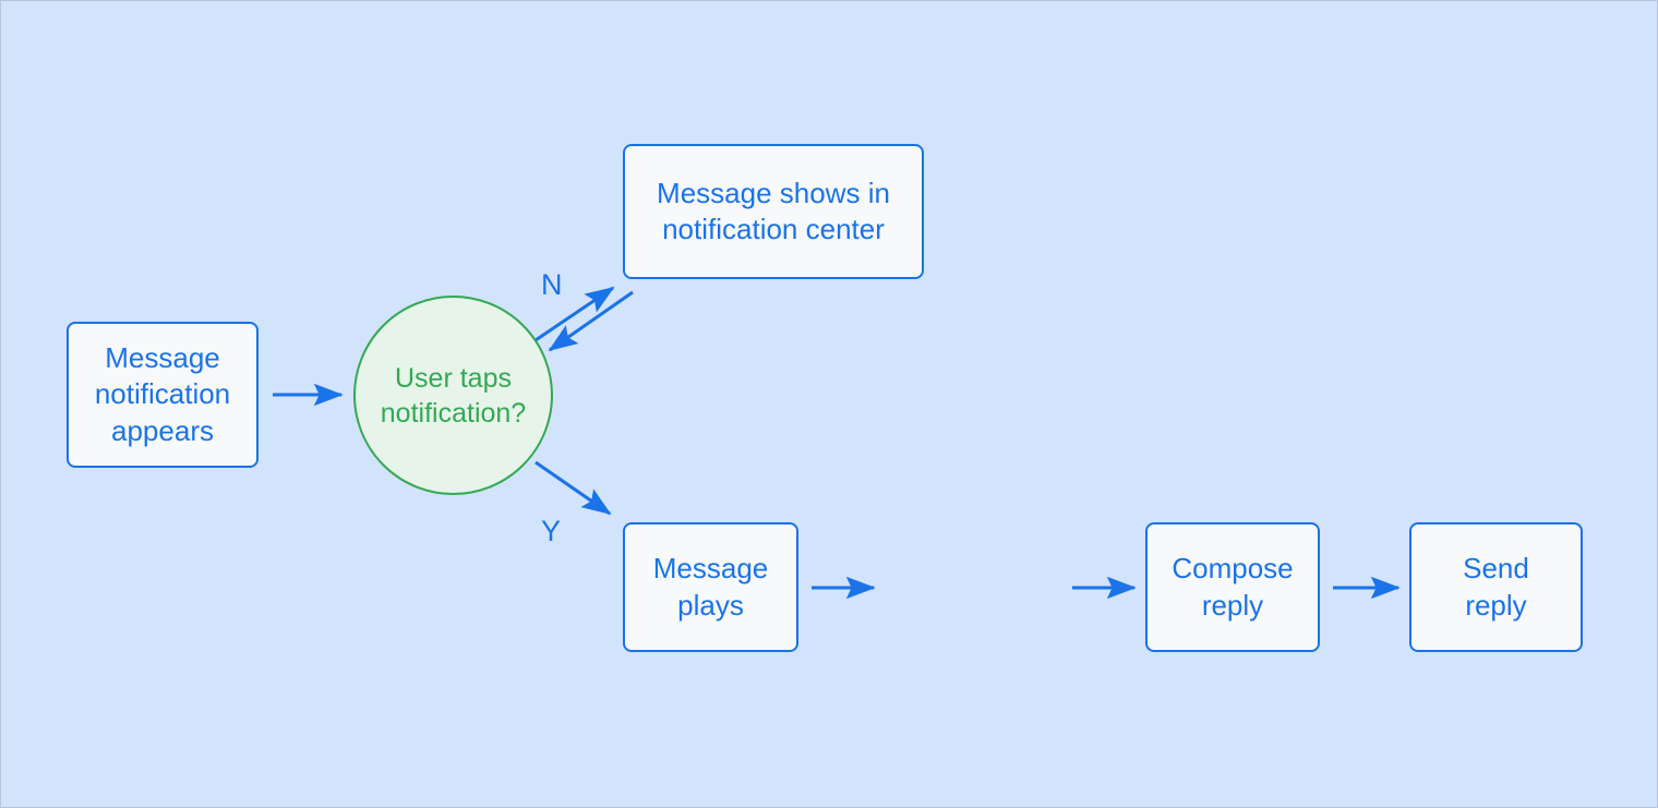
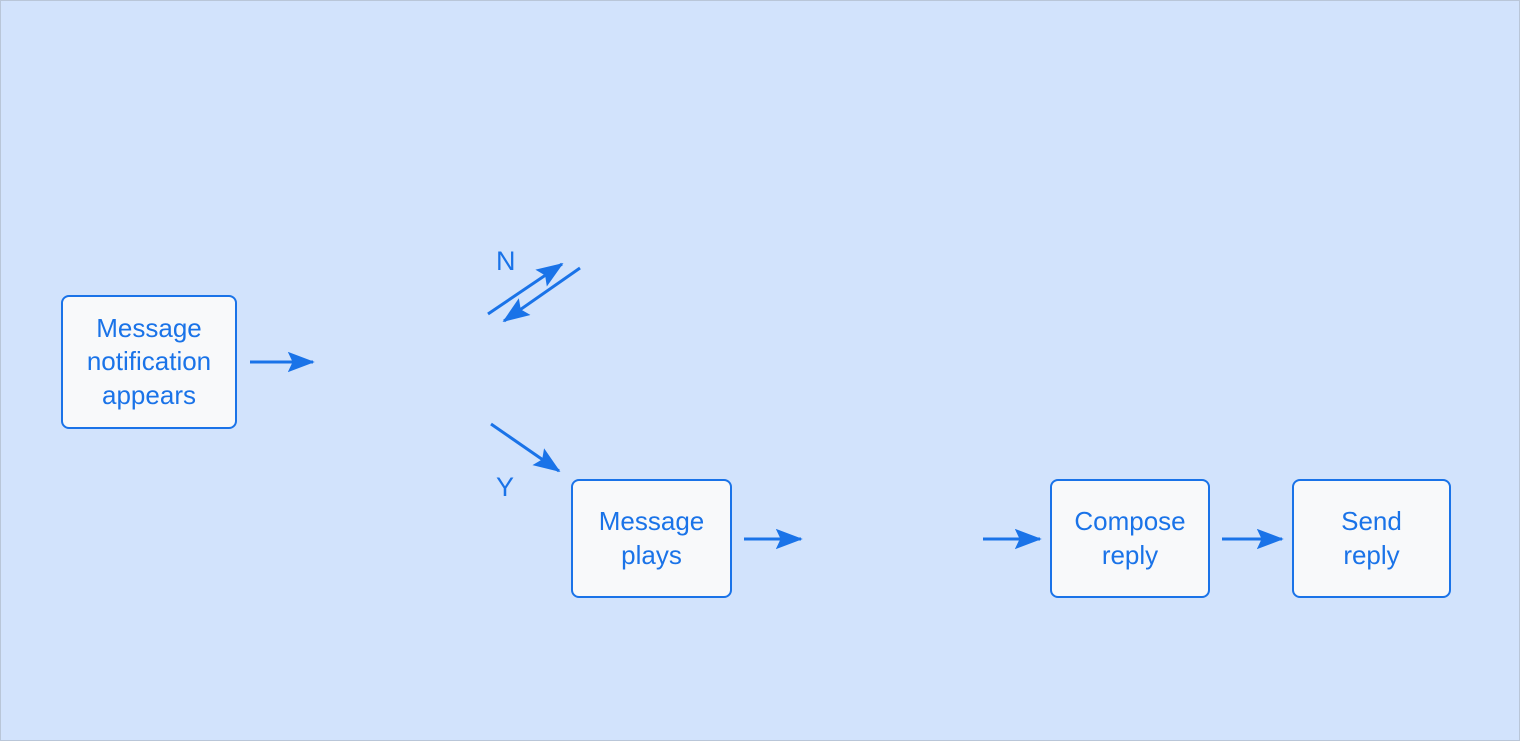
  Message
  notification
  appears
- User taps
- notification?
- Message shows in
- notification center
  Message
  plays
  Compose
  reply
  Send
  reply
  N
  Y
